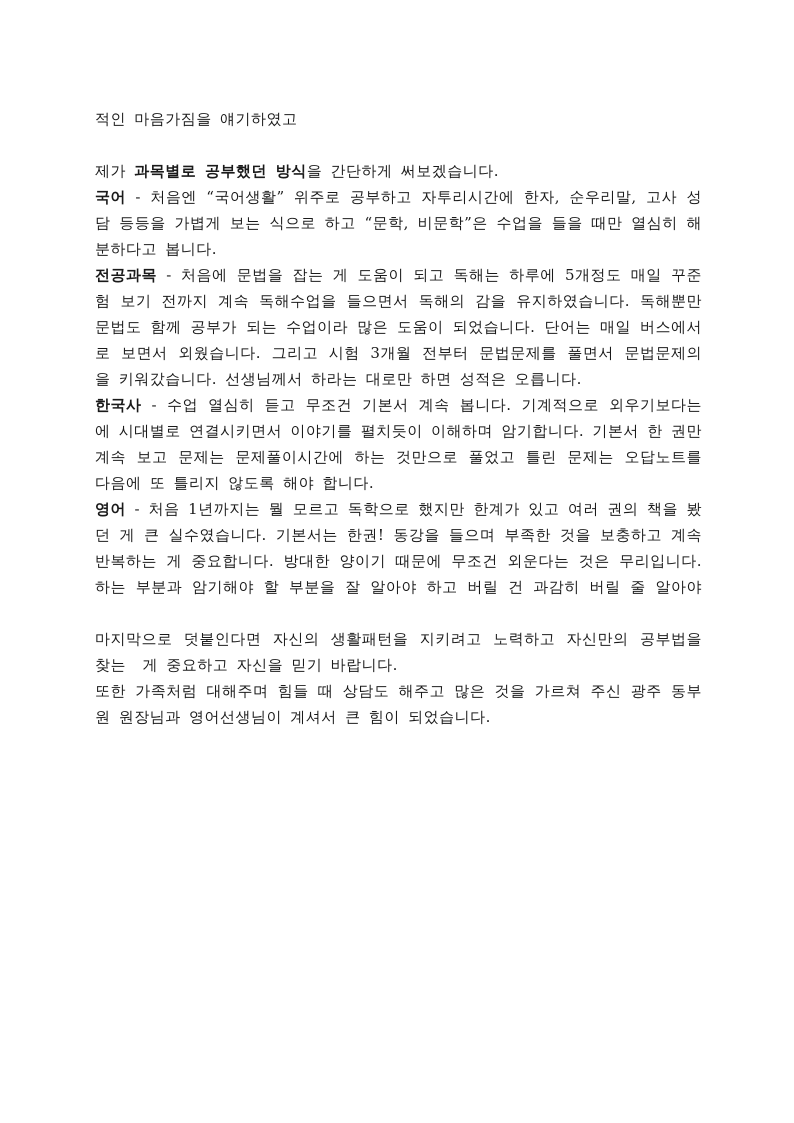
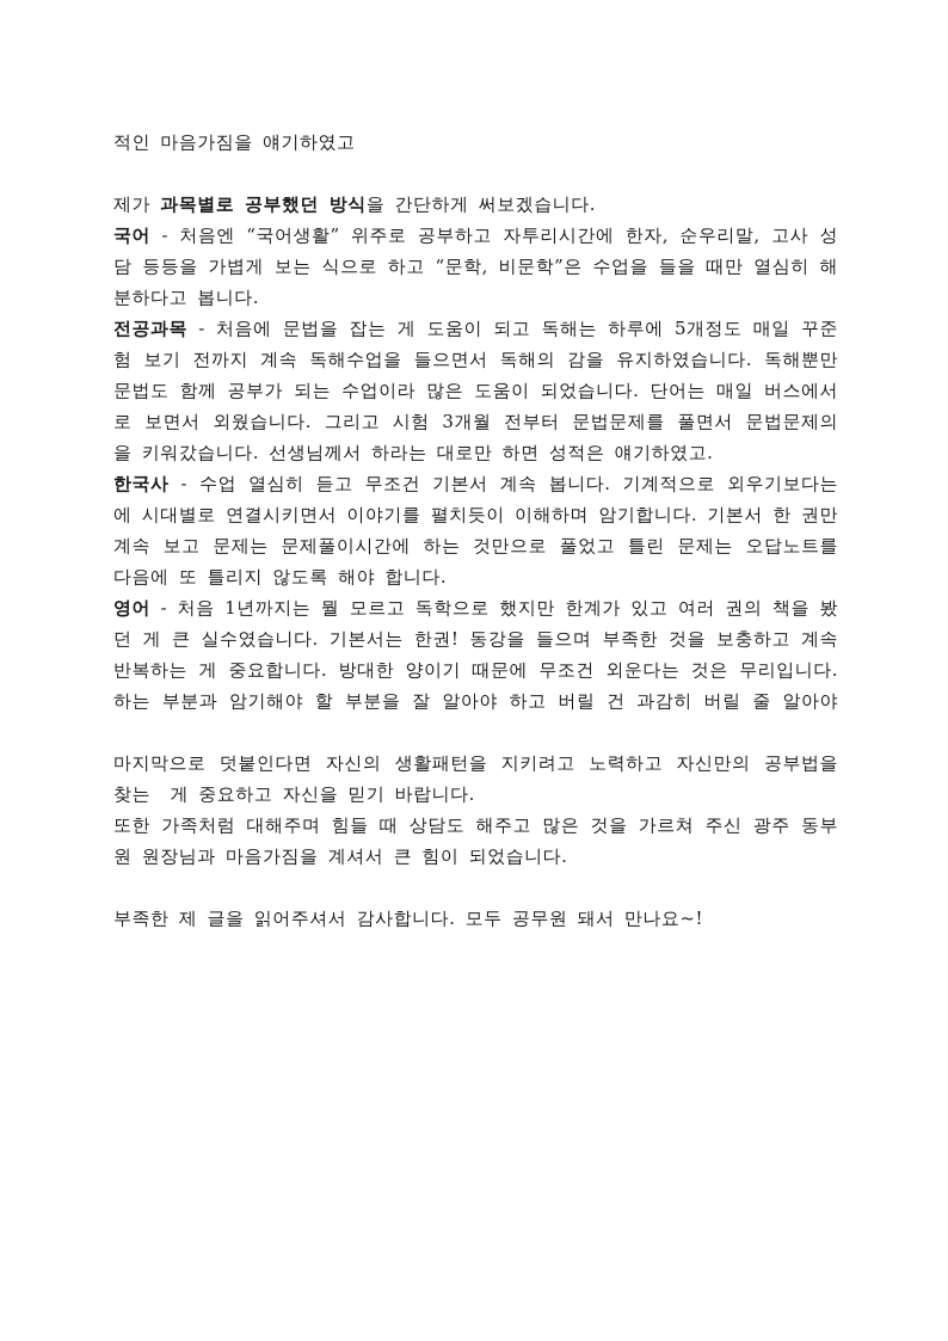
  적인 마음가짐을 얘기하였고
  제가 과목별로 공부했던 방식을 간단하게 써보겠습니다.
  국어 - 처음엔 “국어생활” 위주로 공부하고 자투리시간에 한자, 순우리말, 고사 성
  담 등등을 가볍게 보는 식으로 하고 “문학, 비문학”은 수업을 들을 때만 열심히 해
  분하다고 봅니다.
  전공과목 - 처음에 문법을 잡는 게 도움이 되고 독해는 하루에 5개정도 매일 꾸준
  험 보기 전까지 계속 독해수업을 들으면서 독해의 감을 유지하였습니다. 독해뿐만
  문법도 함께 공부가 되는 수업이라 많은 도움이 되었습니다. 단어는 매일 버스에서
  로 보면서 외웠습니다. 그리고 시험 3개월 전부터 문법문제를 풀면서 문법문제의
- 을 키워갔습니다. 선생님께서 하라는 대로만 하면 성적은 오릅니다.
+ 을 키워갔습니다. 선생님께서 하라는 대로만 하면 성적은 얘기하였고.
  한국사 - 수업 열심히 듣고 무조건 기본서 계속 봅니다. 기계적으로 외우기보다는
  에 시대별로 연결시키면서 이야기를 펼치듯이 이해하며 암기합니다. 기본서 한 권만
  계속 보고 문제는 문제풀이시간에 하는 것만으로 풀었고 틀린 문제는 오답노트를
  다음에 또 틀리지 않도록 해야 합니다.
  영어 - 처음 1년까지는 뭘 모르고 독학으로 했지만 한계가 있고 여러 권의 책을 봤
  던 게 큰 실수였습니다. 기본서는 한권! 동강을 들으며 부족한 것을 보충하고 계속
  반복하는 게 중요합니다. 방대한 양이기 때문에 무조건 외운다는 것은 무리입니다.
  하는 부분과 암기해야 할 부분을 잘 알아야 하고 버릴 건 과감히 버릴 줄 알아야
  마지막으로 덧붙인다면 자신의 생활패턴을 지키려고 노력하고 자신만의 공부법을
  찾는 게 중요하고 자신을 믿기 바랍니다.
  또한 가족처럼 대해주며 힘들 때 상담도 해주고 많은 것을 가르쳐 주신 광주 동부
- 원 원장님과 영어선생님이 계셔서 큰 힘이 되었습니다.
+ 원 원장님과 마음가짐을 계셔서 큰 힘이 되었습니다.
+ 부족한 제 글을 읽어주셔서 감사합니다. 모두 공무원 돼서 만나요~!
